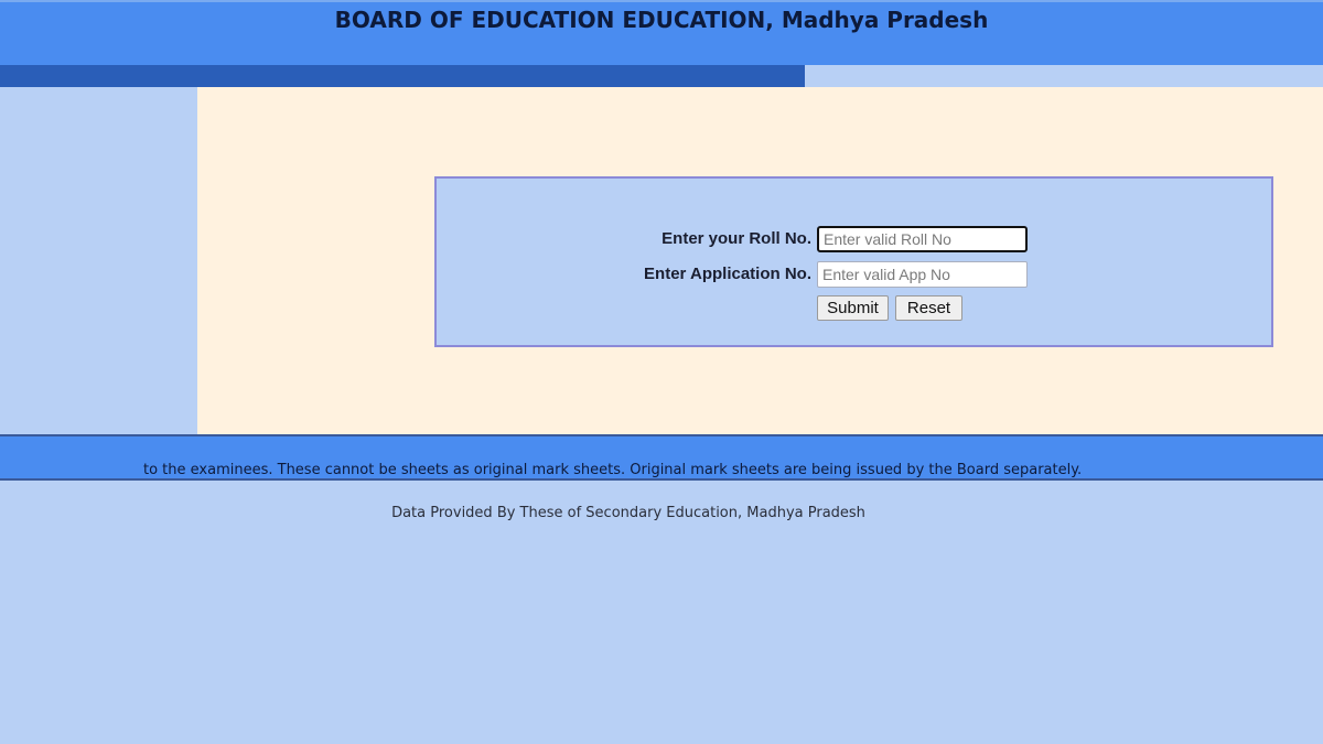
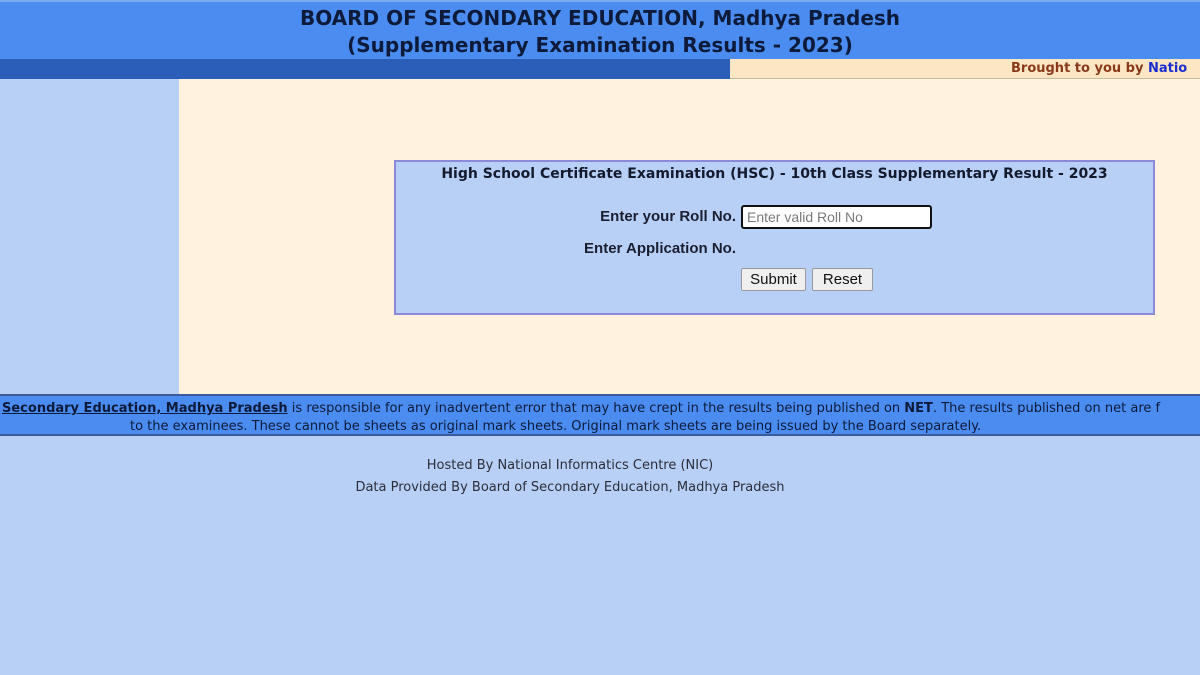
- BOARD OF EDUCATION EDUCATION, Madhya Pradesh
+ BOARD OF SECONDARY EDUCATION, Madhya Pradesh
+ (Supplementary Examination Results - 2023)
+ Brought to you by Natio
+ High School Certificate Examination (HSC) - 10th Class Supplementary Result - 2023
  Enter your Roll No.
  Enter valid Roll No
  Enter Application No.
- Enter valid App No
  Submit
  Reset
+ Secondary Education, Madhya Pradesh is responsible for any inadvertent error that may have crept in the results being published on NET. The results published on net are f
  to the examinees. These cannot be sheets as original mark sheets. Original mark sheets are being issued by the Board separately.
+ Hosted By National Informatics Centre (NIC)
- Data Provided By These of Secondary Education, Madhya Pradesh
+ Data Provided By Board of Secondary Education, Madhya Pradesh
